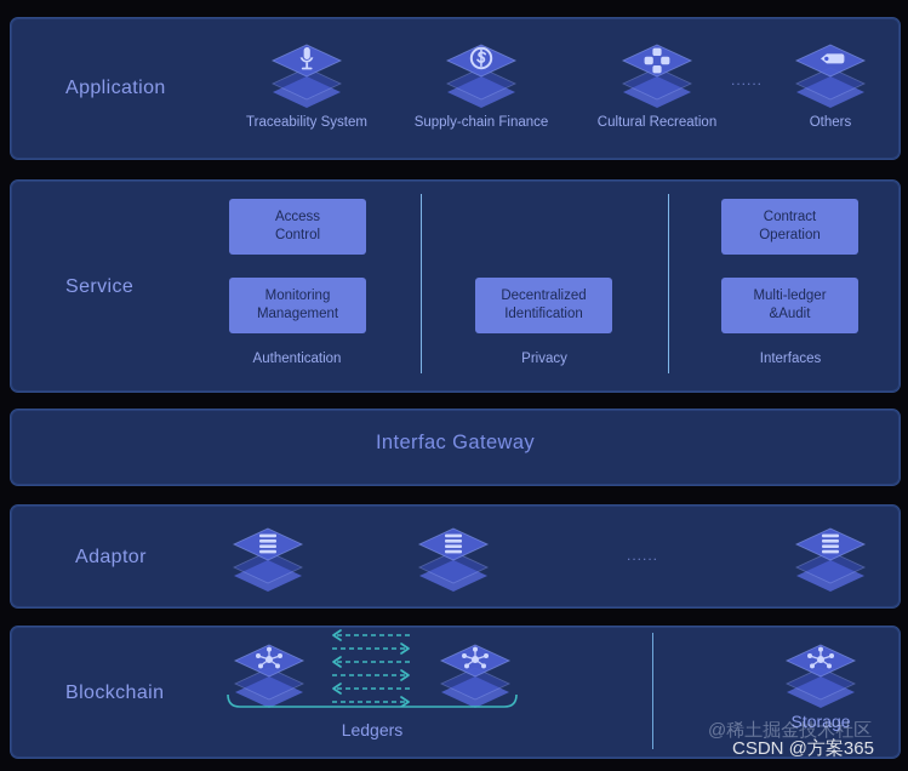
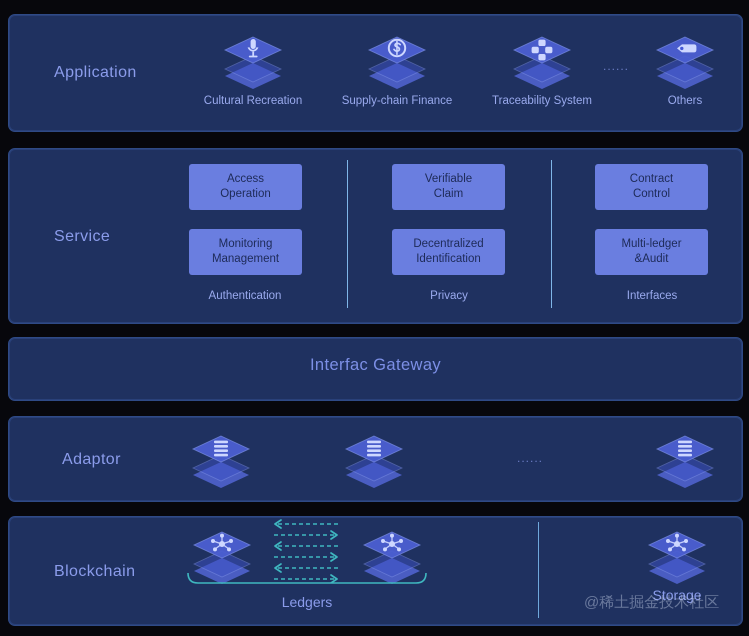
  Application
- Traceability System
+ Cultural Recreation
  Supply-chain Finance
- Cultural Recreation
+ Traceability System
  ......
  Others
  Service
  Access
- Control
+ Operation
  Monitoring
  Management
  Authentication
+ Verifiable
+ Claim
  Decentralized
  Identification
  Privacy
  Contract
- Operation
+ Control
  Multi-ledger
  &Audit
  Interfaces
  Interfac Gateway
  Adaptor
  ......
  Blockchain
  Ledgers
  Storage
  @稀土掘金技术社区
- CSDN @方案365
